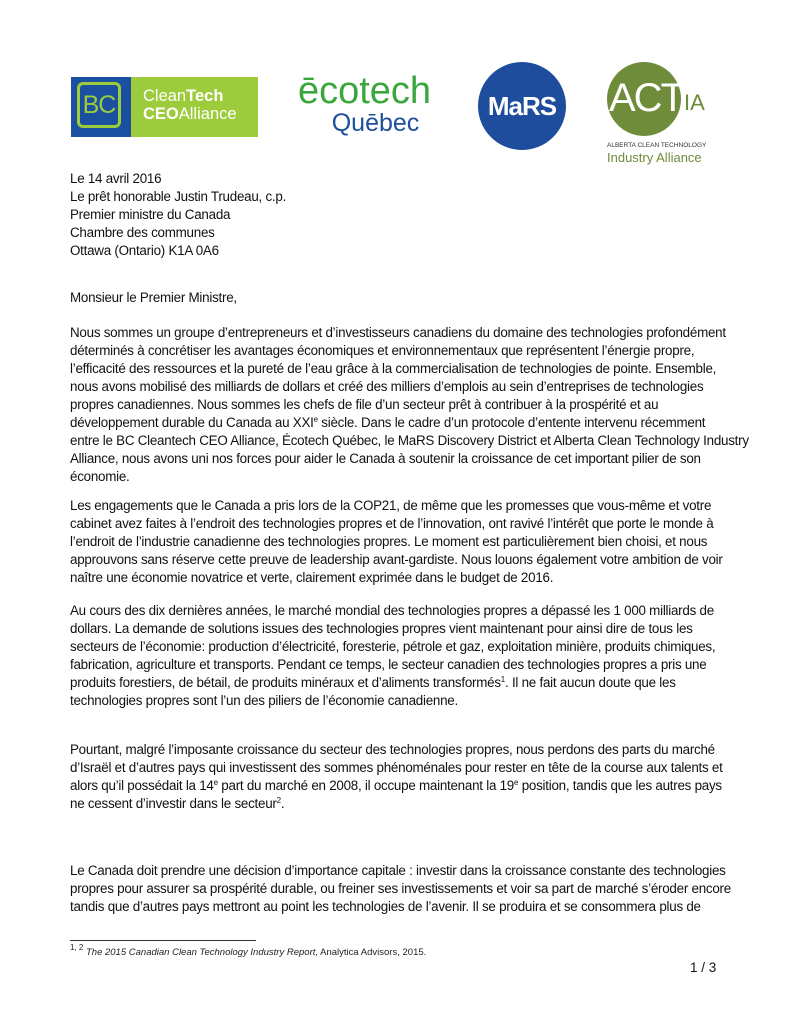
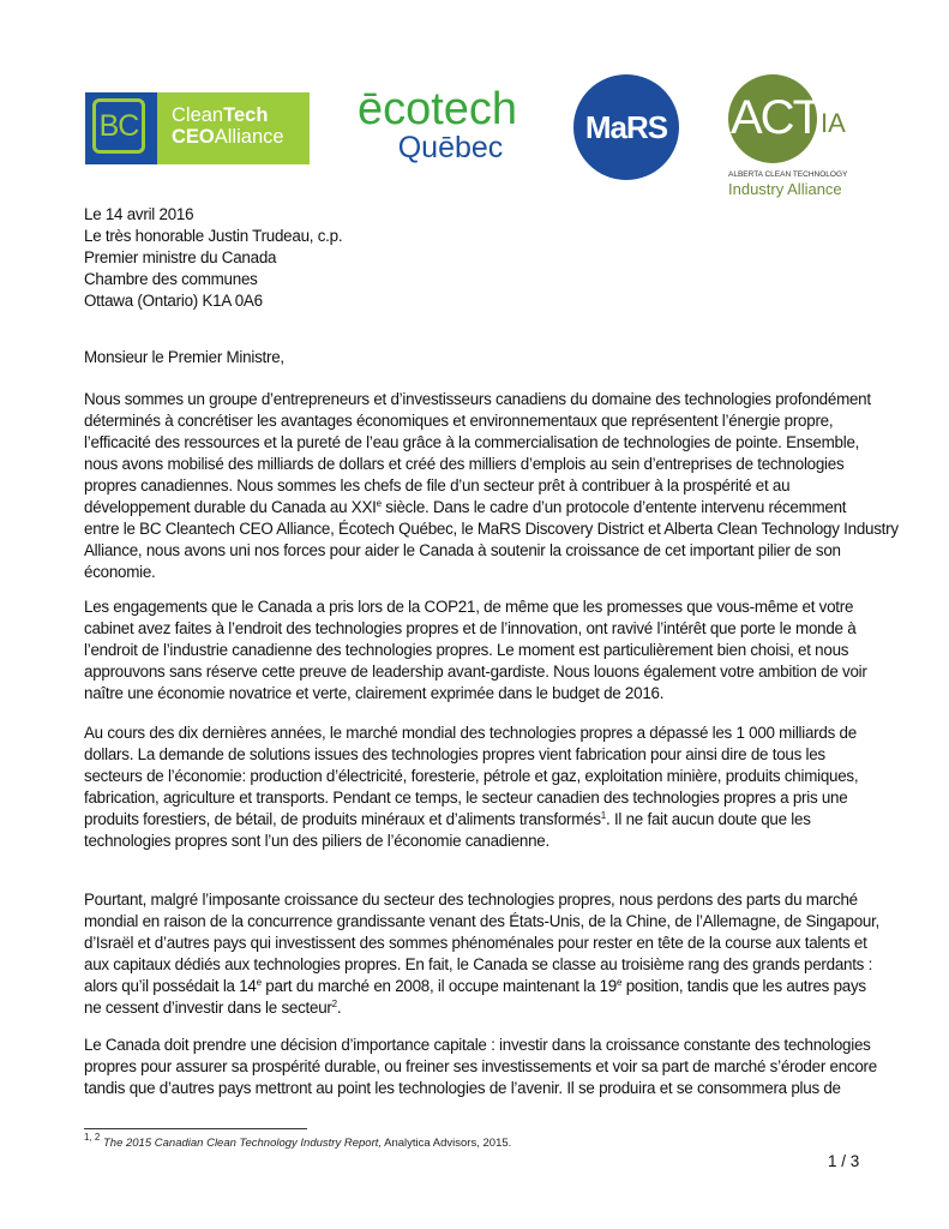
  BC
  CleanTech
  CEOAlliance
  ēcotech
  Quēbec
  MaRS
  ACT
  IA
  Industry Alliance
  Le 14 avril 2016
- Le prêt honorable Justin Trudeau, c.p.
+ Le très honorable Justin Trudeau, c.p.
  Premier ministre du Canada
  Chambre des communes
  Ottawa (Ontario) K1A 0A6
  Monsieur le Premier Ministre,
  Nous sommes un groupe d’entrepreneurs et d’investisseurs canadiens du domaine des technologies profondément
  déterminés à concrétiser les avantages économiques et environnementaux que représentent l’énergie propre,
  l’efficacité des ressources et la pureté de l’eau grâce à la commercialisation de technologies de pointe. Ensemble,
  nous avons mobilisé des milliards de dollars et créé des milliers d’emplois au sein d’entreprises de technologies
  propres canadiennes. Nous sommes les chefs de file d’un secteur prêt à contribuer à la prospérité et au
  développement durable du Canada au XXIe siècle. Dans le cadre d’un protocole d’entente intervenu récemment
  entre le BC Cleantech CEO Alliance, Écotech Québec, le MaRS Discovery District et Alberta Clean Technology Industry
  Alliance, nous avons uni nos forces pour aider le Canada à soutenir la croissance de cet important pilier de son
  économie.
  Les engagements que le Canada a pris lors de la COP21, de même que les promesses que vous-même et votre
  cabinet avez faites à l’endroit des technologies propres et de l’innovation, ont ravivé l’intérêt que porte le monde à
  l’endroit de l’industrie canadienne des technologies propres. Le moment est particulièrement bien choisi, et nous
  approuvons sans réserve cette preuve de leadership avant-gardiste. Nous louons également votre ambition de voir
  naître une économie novatrice et verte, clairement exprimée dans le budget de 2016.
  Au cours des dix dernières années, le marché mondial des technologies propres a dépassé les 1 000 milliards de
- dollars. La demande de solutions issues des technologies propres vient maintenant pour ainsi dire de tous les
+ dollars. La demande de solutions issues des technologies propres vient fabrication pour ainsi dire de tous les
  secteurs de l’économie: production d’électricité, foresterie, pétrole et gaz, exploitation minière, produits chimiques,
  fabrication, agriculture et transports. Pendant ce temps, le secteur canadien des technologies propres a pris une
  produits forestiers, de bétail, de produits minéraux et d’aliments transformés1. Il ne fait aucun doute que les
  technologies propres sont l’un des piliers de l’économie canadienne.
  Pourtant, malgré l’imposante croissance du secteur des technologies propres, nous perdons des parts du marché
+ mondial en raison de la concurrence grandissante venant des États-Unis, de la Chine, de l’Allemagne, de Singapour,
  d’Israël et d’autres pays qui investissent des sommes phénoménales pour rester en tête de la course aux talents et
+ aux capitaux dédiés aux technologies propres. En fait, le Canada se classe au troisième rang des grands perdants :
  alors qu’il possédait la 14e part du marché en 2008, il occupe maintenant la 19e position, tandis que les autres pays
  ne cessent d’investir dans le secteur2.
  Le Canada doit prendre une décision d’importance capitale : investir dans la croissance constante des technologies
  propres pour assurer sa prospérité durable, ou freiner ses investissements et voir sa part de marché s’éroder encore
  tandis que d’autres pays mettront au point les technologies de l’avenir. Il se produira et se consommera plus de
  1, 2 The 2015 Canadian Clean Technology Industry Report, Analytica Advisors, 2015.
  1 / 3
